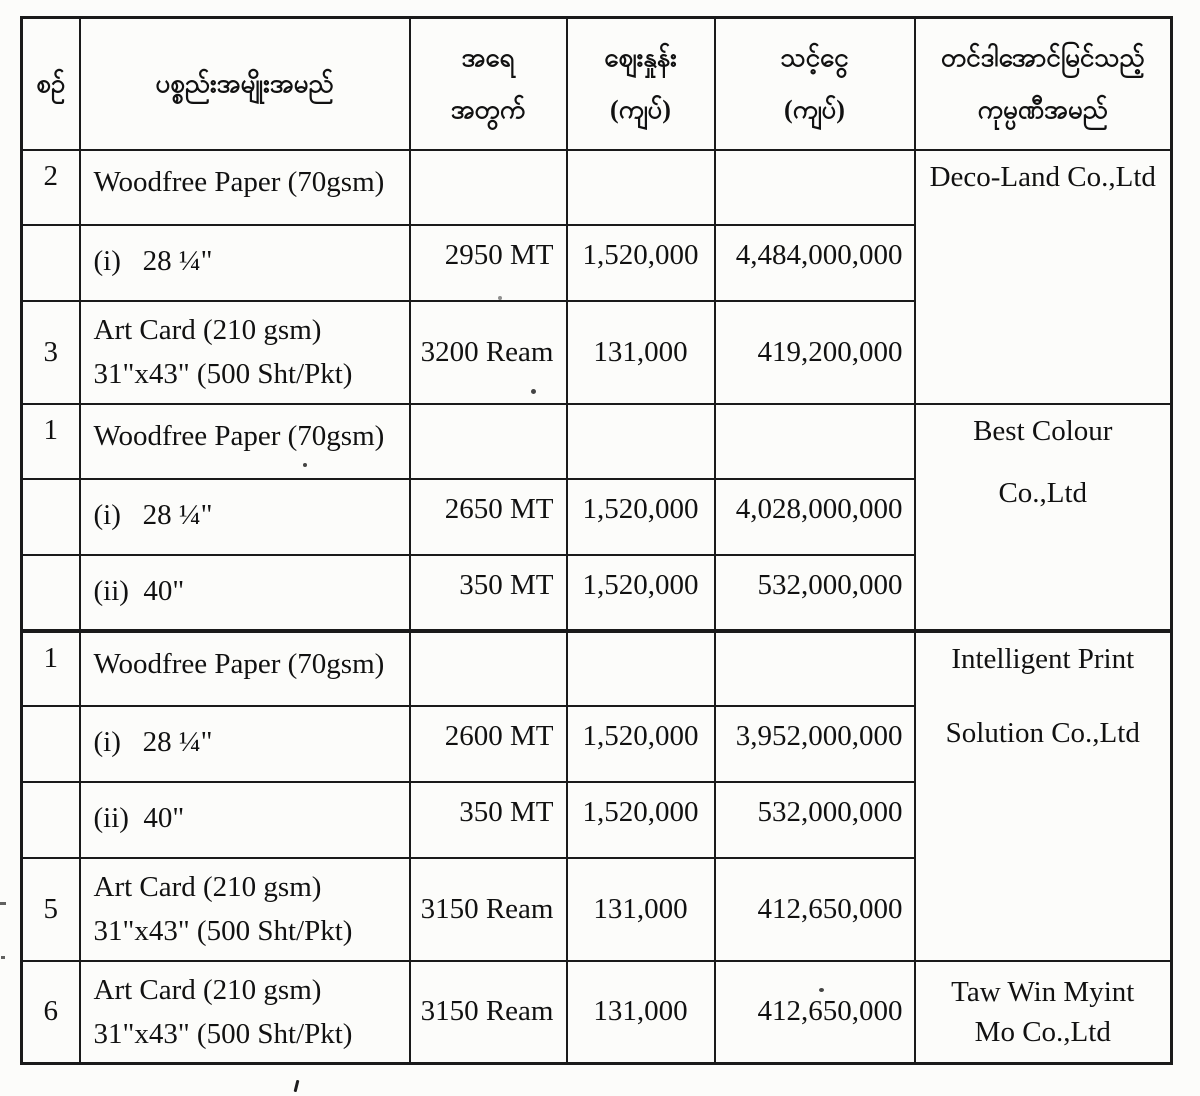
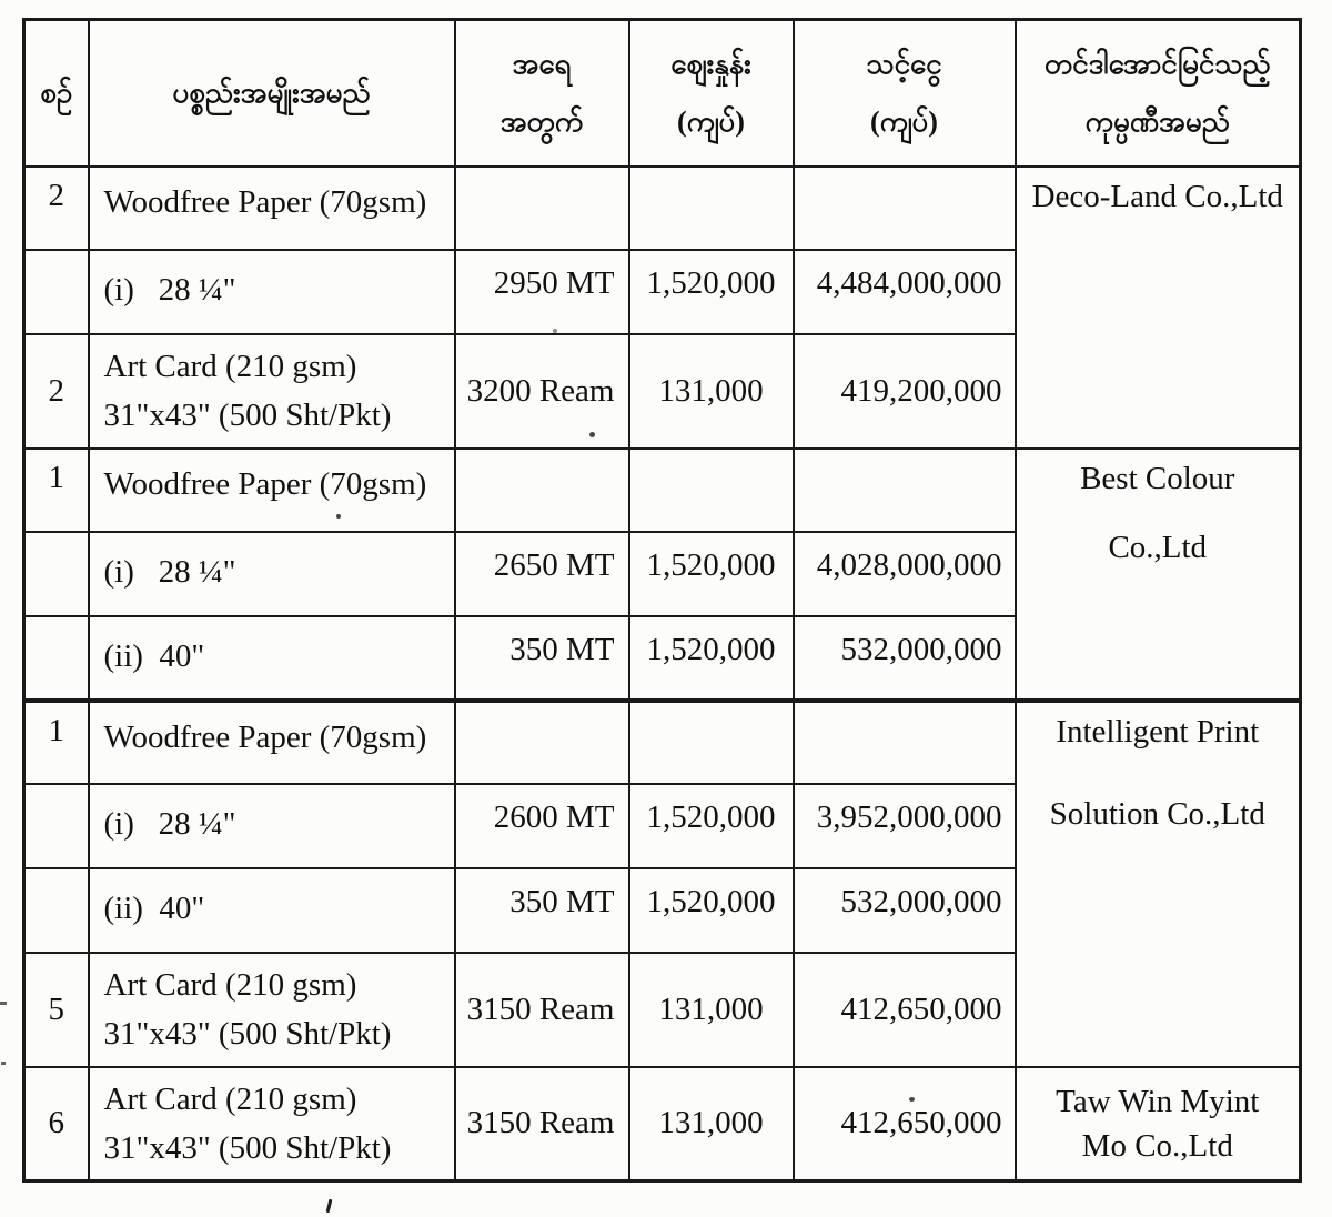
  စဉ်	ပစ္စည်းအမျိုးအမည်	အရေ အတွက်	ဈေးနှုန်း (ကျပ်)	သင့်ငွေ (ကျပ်)	တင်ဒါအောင်မြင်သည့် ကုမ္ပဏီအမည်
  2	Woodfree Paper (70gsm)				Deco-Land Co.,Ltd
  	(i) 28 ¼"	2950 MT	1,520,000	4,484,000,000
- 3	Art Card (210 gsm) 31"x43" (500 Sht/Pkt)	3200 Ream	131,000	419,200,000
+ 2	Art Card (210 gsm) 31"x43" (500 Sht/Pkt)	3200 Ream	131,000	419,200,000
  1	Woodfree Paper (70gsm)				Best Colour Co.,Ltd
  	(i) 28 ¼"	2650 MT	1,520,000	4,028,000,000
  	(ii) 40"	350 MT	1,520,000	532,000,000
  1	Woodfree Paper (70gsm)				Intelligent Print Solution Co.,Ltd
  	(i) 28 ¼"	2600 MT	1,520,000	3,952,000,000
  	(ii) 40"	350 MT	1,520,000	532,000,000
  5	Art Card (210 gsm) 31"x43" (500 Sht/Pkt)	3150 Ream	131,000	412,650,000
  6	Art Card (210 gsm) 31"x43" (500 Sht/Pkt)	3150 Ream	131,000	412,650,000	Taw Win Myint Mo Co.,Ltd
